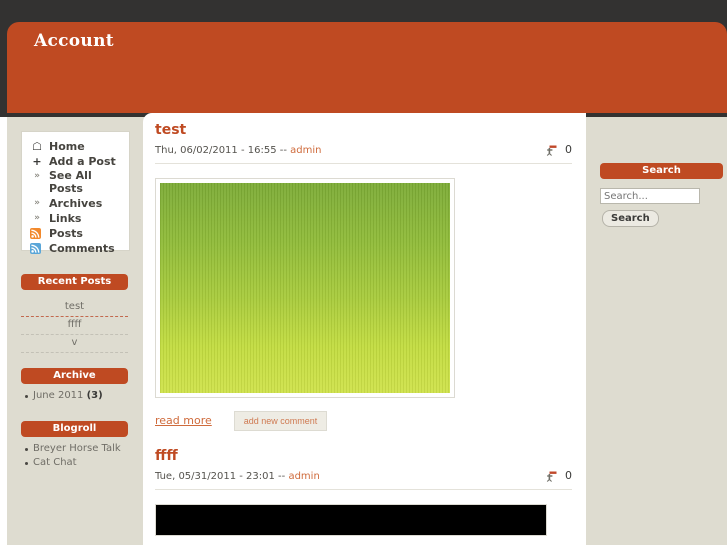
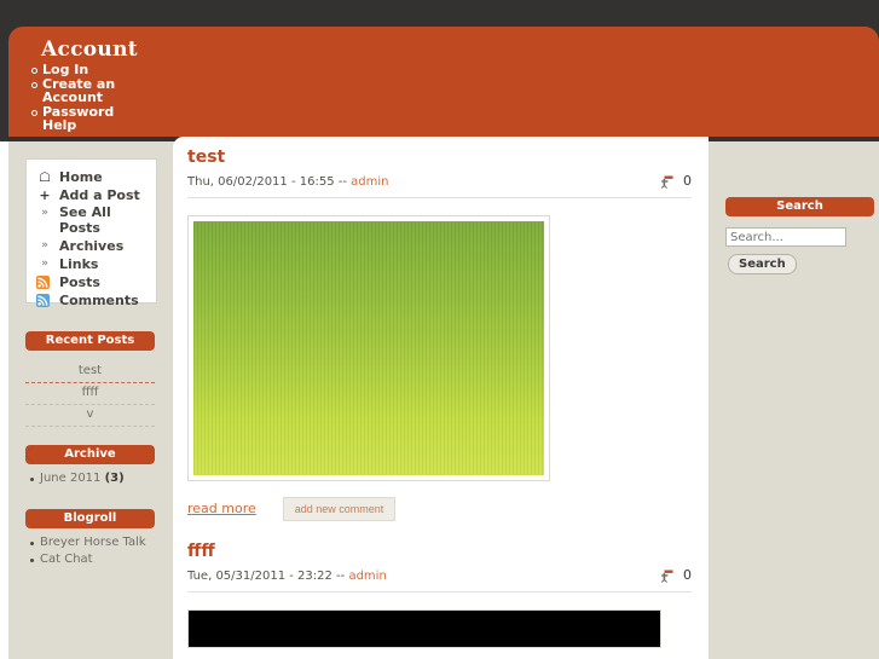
  Account
+ Log In
+ Create an Account
+ Password Help
  ☖
  Home
  +
  Add a Post
  »
  See All Posts
  »
  Archives
  »
  Links
  Posts
  Comments
  Recent Posts
  test
  ffff
  v
  Archive
  June 2011 (3)
  Blogroll
  Breyer Horse Talk
  Cat Chat
  test
  Thu, 06/02/2011 - 16:55 -- admin
  0
  read more
  add new comment
  ffff
- Tue, 05/31/2011 - 23:01 -- admin
+ Tue, 05/31/2011 - 23:22 -- admin
  0
  Search
  Search...
  Search
